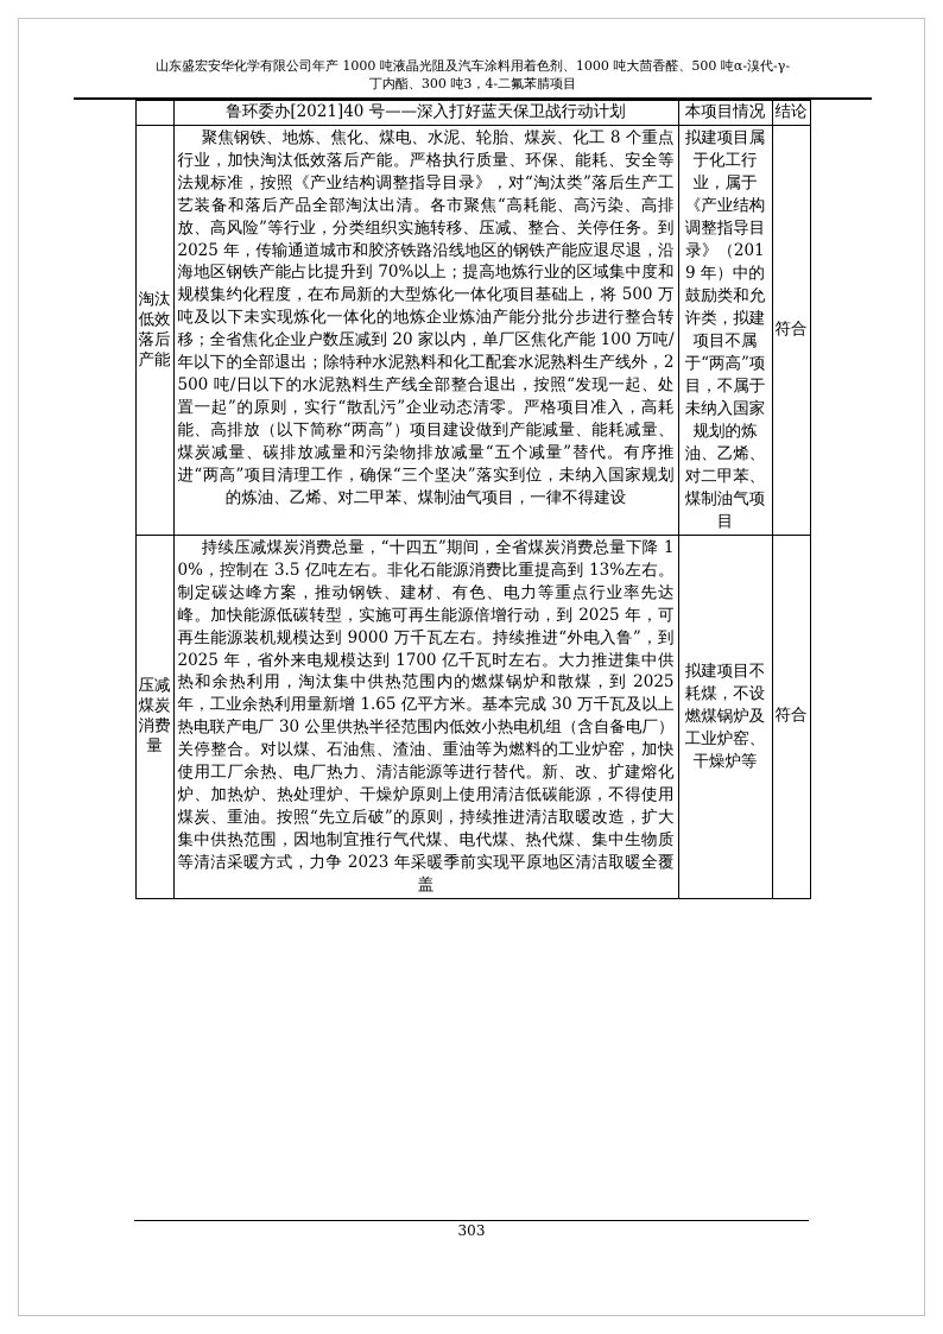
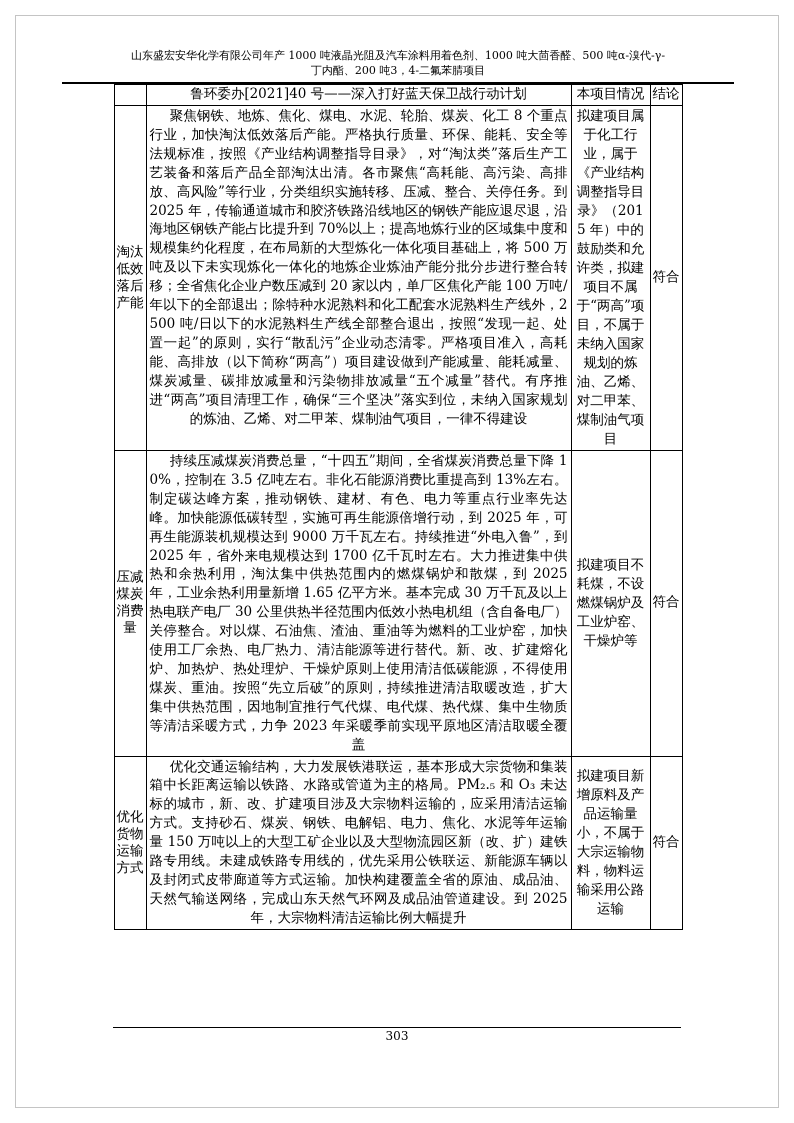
  山东盛宏安华化学有限公司年产 1000 吨液晶光阻及汽车涂料用着色剂、1000 吨大茴香醛、500 吨α-溴代-γ-
- 丁内酯、300 吨3，4-二氟苯腈项目
+ 丁内酯、200 吨3，4-二氟苯腈项目
  	鲁环委办[2021]40 号——深入打好蓝天保卫战行动计划	本项目情况	结论
- 淘汰低效落后产能	聚焦钢铁、地炼、焦化、煤电、水泥、轮胎、煤炭、化工 8 个重点行业，加快淘汰低效落后产能。严格执行质量、环保、能耗、安全等法规标准，按照《产业结构调整指导目录》，对“淘汰类”落后生产工艺装备和落后产品全部淘汰出清。各市聚焦“高耗能、高污染、高排放、高风险”等行业，分类组织实施转移、压减、整合、关停任务。到 2025 年，传输通道城市和胶济铁路沿线地区的钢铁产能应退尽退，沿海地区钢铁产能占比提升到 70%以上；提高地炼行业的区域集中度和规模集约化程度，在布局新的大型炼化一体化项目基础上，将 500 万吨及以下未实现炼化一体化的地炼企业炼油产能分批分步进行整合转移；全省焦化企业户数压减到 20 家以内，单厂区焦化产能 100 万吨/年以下的全部退出；除特种水泥熟料和化工配套水泥熟料生产线外，2500 吨/日以下的水泥熟料生产线全部整合退出，按照“发现一起、处置一起”的原则，实行“散乱污”企业动态清零。严格项目准入，高耗能、高排放（以下简称“两高”）项目建设做到产能减量、能耗减量、煤炭减量、碳排放减量和污染物排放减量“五个减量”替代。有序推进“两高”项目清理工作，确保“三个坚决”落实到位，未纳入国家规划的炼油、乙烯、对二甲苯、煤制油气项目，一律不得建设	拟建项目属于化工行业，属于《产业结构调整指导目录》（2019 年）中的鼓励类和允许类，拟建项目不属于“两高”项目，不属于未纳入国家规划的炼油、乙烯、对二甲苯、煤制油气项目	符合
+ 淘汰低效落后产能	聚焦钢铁、地炼、焦化、煤电、水泥、轮胎、煤炭、化工 8 个重点行业，加快淘汰低效落后产能。严格执行质量、环保、能耗、安全等法规标准，按照《产业结构调整指导目录》，对“淘汰类”落后生产工艺装备和落后产品全部淘汰出清。各市聚焦“高耗能、高污染、高排放、高风险”等行业，分类组织实施转移、压减、整合、关停任务。到 2025 年，传输通道城市和胶济铁路沿线地区的钢铁产能应退尽退，沿海地区钢铁产能占比提升到 70%以上；提高地炼行业的区域集中度和规模集约化程度，在布局新的大型炼化一体化项目基础上，将 500 万吨及以下未实现炼化一体化的地炼企业炼油产能分批分步进行整合转移；全省焦化企业户数压减到 20 家以内，单厂区焦化产能 100 万吨/年以下的全部退出；除特种水泥熟料和化工配套水泥熟料生产线外，2500 吨/日以下的水泥熟料生产线全部整合退出，按照“发现一起、处置一起”的原则，实行“散乱污”企业动态清零。严格项目准入，高耗能、高排放（以下简称“两高”）项目建设做到产能减量、能耗减量、煤炭减量、碳排放减量和污染物排放减量“五个减量”替代。有序推进“两高”项目清理工作，确保“三个坚决”落实到位，未纳入国家规划的炼油、乙烯、对二甲苯、煤制油气项目，一律不得建设	拟建项目属于化工行业，属于《产业结构调整指导目录》（2015 年）中的鼓励类和允许类，拟建项目不属于“两高”项目，不属于未纳入国家规划的炼油、乙烯、对二甲苯、煤制油气项目	符合
  压减煤炭消费量	持续压减煤炭消费总量，“十四五”期间，全省煤炭消费总量下降 10%，控制在 3.5 亿吨左右。非化石能源消费比重提高到 13%左右。制定碳达峰方案，推动钢铁、建材、有色、电力等重点行业率先达峰。加快能源低碳转型，实施可再生能源倍增行动，到 2025 年，可再生能源装机规模达到 9000 万千瓦左右。持续推进“外电入鲁”，到 2025 年，省外来电规模达到 1700 亿千瓦时左右。大力推进集中供热和余热利用，淘汰集中供热范围内的燃煤锅炉和散煤，到 2025 年，工业余热利用量新增 1.65 亿平方米。基本完成 30 万千瓦及以上热电联产电厂 30 公里供热半径范围内低效小热电机组（含自备电厂）关停整合。对以煤、石油焦、渣油、重油等为燃料的工业炉窑，加快使用工厂余热、电厂热力、清洁能源等进行替代。新、改、扩建熔化炉、加热炉、热处理炉、干燥炉原则上使用清洁低碳能源，不得使用煤炭、重油。按照“先立后破”的原则，持续推进清洁取暖改造，扩大集中供热范围，因地制宜推行气代煤、电代煤、热代煤、集中生物质等清洁采暖方式，力争 2023 年采暖季前实现平原地区清洁取暖全覆盖	拟建项目不耗煤，不设燃煤锅炉及工业炉窑、干燥炉等	符合
+ 优化货物运输方式	优化交通运输结构，大力发展铁港联运，基本形成大宗货物和集装箱中长距离运输以铁路、水路或管道为主的格局。PM₂.₅ 和 O₃ 未达标的城市，新、改、扩建项目涉及大宗物料运输的，应采用清洁运输方式。支持砂石、煤炭、钢铁、电解铝、电力、焦化、水泥等年运输量 150 万吨以上的大型工矿企业以及大型物流园区新（改、扩）建铁路专用线。未建成铁路专用线的，优先采用公铁联运、新能源车辆以及封闭式皮带廊道等方式运输。加快构建覆盖全省的原油、成品油、天然气输送网络，完成山东天然气环网及成品油管道建设。到 2025 年，大宗物料清洁运输比例大幅提升	拟建项目新增原料及产品运输量小，不属于大宗运输物料，物料运输采用公路运输	符合
  303
